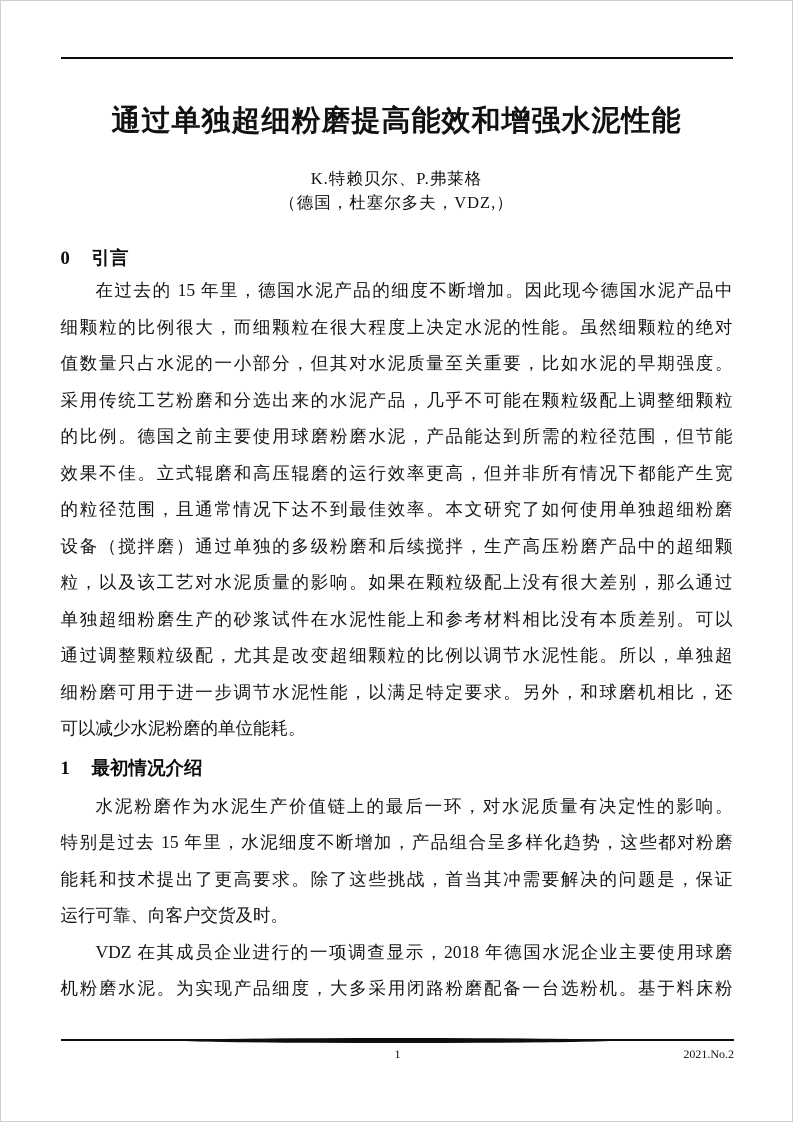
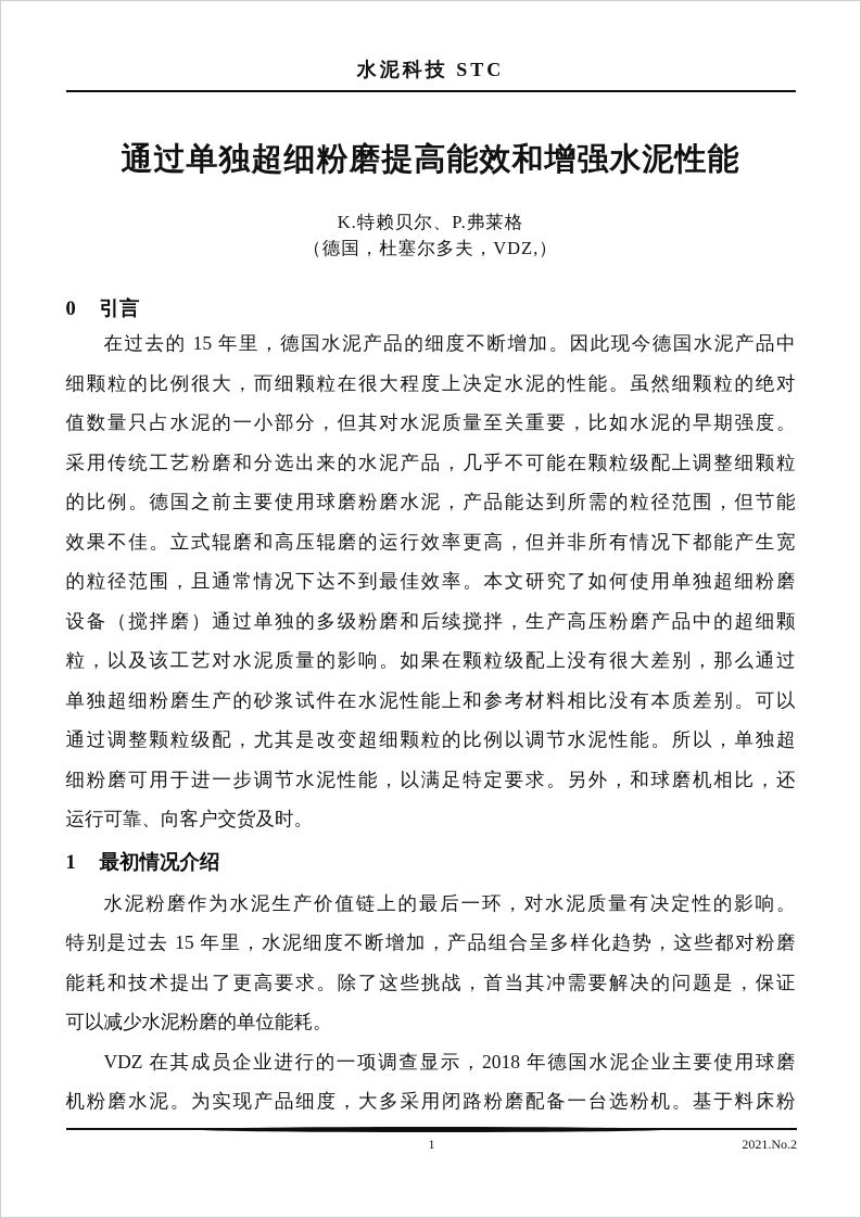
+ 水泥科技 STC
  通过单独超细粉磨提高能效和增强水泥性能
  K.特赖贝尔、P.弗莱格
  （德国，杜塞尔多夫，VDZ,）
  0 引言
  在过去的 15 年里，德国水泥产品的细度不断增加。因此现今德国水泥产品中
  细颗粒的比例很大，而细颗粒在很大程度上决定水泥的性能。虽然细颗粒的绝对
  值数量只占水泥的一小部分，但其对水泥质量至关重要，比如水泥的早期强度。
  采用传统工艺粉磨和分选出来的水泥产品，几乎不可能在颗粒级配上调整细颗粒
  的比例。德国之前主要使用球磨粉磨水泥，产品能达到所需的粒径范围，但节能
  效果不佳。立式辊磨和高压辊磨的运行效率更高，但并非所有情况下都能产生宽
  的粒径范围，且通常情况下达不到最佳效率。本文研究了如何使用单独超细粉磨
  设备（搅拌磨）通过单独的多级粉磨和后续搅拌，生产高压粉磨产品中的超细颗
  粒，以及该工艺对水泥质量的影响。如果在颗粒级配上没有很大差别，那么通过
  单独超细粉磨生产的砂浆试件在水泥性能上和参考材料相比没有本质差别。可以
  通过调整颗粒级配，尤其是改变超细颗粒的比例以调节水泥性能。所以，单独超
  细粉磨可用于进一步调节水泥性能，以满足特定要求。另外，和球磨机相比，还
- 可以减少水泥粉磨的单位能耗。
+ 运行可靠、向客户交货及时。
  1 最初情况介绍
  水泥粉磨作为水泥生产价值链上的最后一环，对水泥质量有决定性的影响。
  特别是过去 15 年里，水泥细度不断增加，产品组合呈多样化趋势，这些都对粉磨
  能耗和技术提出了更高要求。除了这些挑战，首当其冲需要解决的问题是，保证
- 运行可靠、向客户交货及时。
+ 可以减少水泥粉磨的单位能耗。
  VDZ 在其成员企业进行的一项调查显示，2018 年德国水泥企业主要使用球磨
  机粉磨水泥。为实现产品细度，大多采用闭路粉磨配备一台选粉机。基于料床粉
  1
  2021.No.2
